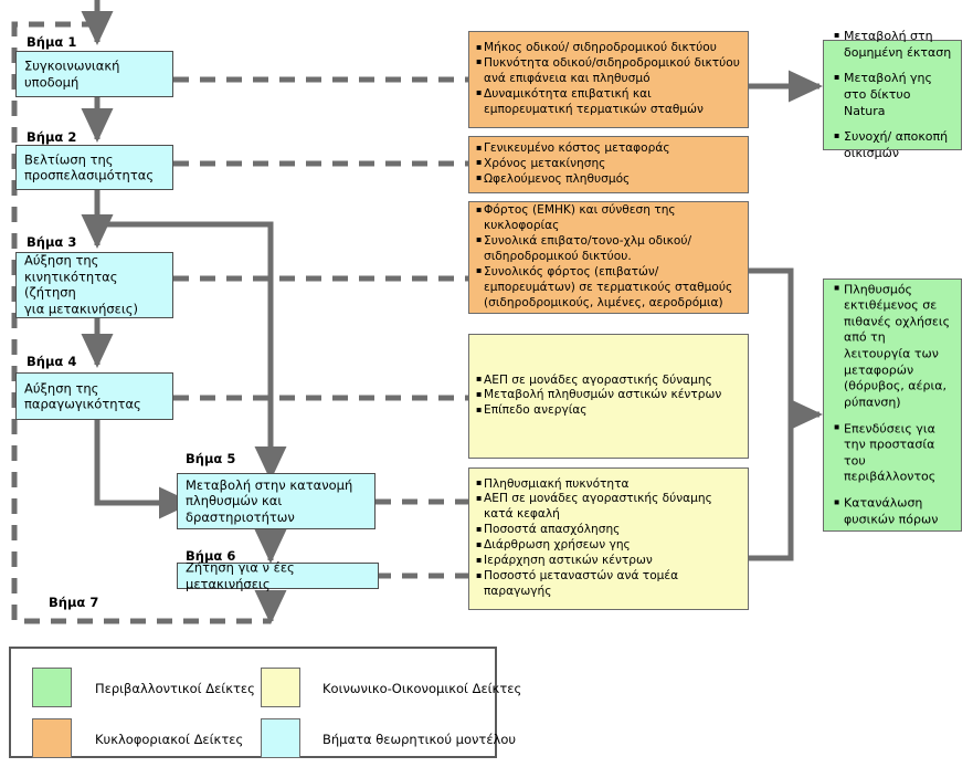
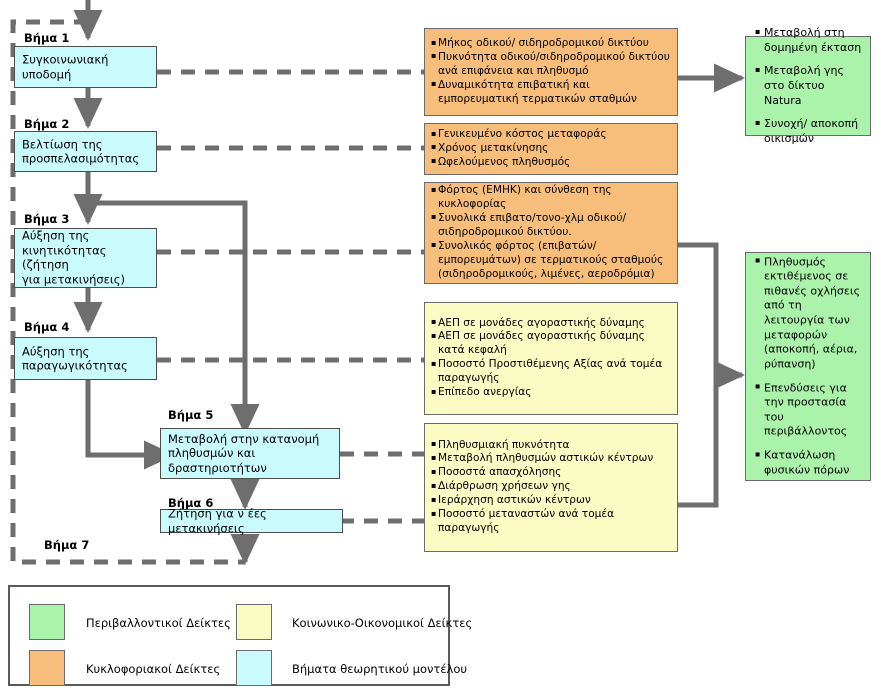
  Βήμα 1
  Βήμα 2
  Βήμα 3
  Βήμα 4
  Βήμα 5
  Βήμα 6
  Βήμα 7
  Συγκοινωνιακή
  υποδομή
  Βελτίωση της
  προσπελασιμότητας
  Αύξηση της
  κινητικότητας (ζήτηση
  για μετακινήσεις)
  Αύξηση της
  παραγωγικότητας
  Μεταβολή στην κατανομή
  πληθυσμών και
  δραστηριοτήτων
  Ζήτηση για ν έες μετακινήσεις
  Μήκος οδικού/ σιδηροδρομικού δικτύου
  Πυκνότητα οδικού/σιδηροδρομικού δικτύου ανά επιφάνεια και πληθυσμό
  Δυναμικότητα επιβατική και εμπορευματική τερματικών σταθμών
  Γενικευμένο κόστος μεταφοράς
  Χρόνος μετακίνησης
  Ωφελούμενος πληθυσμός
  Φόρτος (ΕΜΗΚ) και σύνθεση της κυκλοφορίας
  Συνολικά επιβατο/τονο-χλμ οδικού/σιδηροδρομικού δικτύου.
  Συνολικός φόρτος (επιβατών/εμπορευμάτων) σε τερματικούς σταθμούς (σιδηροδρομικούς, λιμένες, αεροδρόμια)
  ΑΕΠ σε μονάδες αγοραστικής δύναμης
- Μεταβολή πληθυσμών αστικών κέντρων
+ ΑΕΠ σε μονάδες αγοραστικής δύναμης κατά κεφαλή
+ Ποσοστό Προστιθέμενης Αξίας ανά τομέα παραγωγής
  Επίπεδο ανεργίας
  Πληθυσμιακή πυκνότητα
- ΑΕΠ σε μονάδες αγοραστικής δύναμης κατά κεφαλή
+ Μεταβολή πληθυσμών αστικών κέντρων
  Ποσοστά απασχόλησης
  Διάρθρωση χρήσεων γης
  Ιεράρχηση αστικών κέντρων
  Ποσοστό μεταναστών ανά τομέα παραγωγής
  Μεταβολή στη δομημένη έκταση
  Μεταβολή γης στο δίκτυο Natura
  Συνοχή/ αποκοπή οικισμών
- Πληθυσμός εκτιθέμενος σε πιθανές οχλήσεις από τη λειτουργία των μεταφορών (θόρυβος, αέρια, ρύπανση)
+ Πληθυσμός εκτιθέμενος σε πιθανές οχλήσεις από τη λειτουργία των μεταφορών (αποκοπή, αέρια, ρύπανση)
  Επενδύσεις για την προστασία του περιβάλλοντος
  Κατανάλωση φυσικών πόρων
  Περιβαλλοντικοί Δείκτες
  Κοινωνικο-Οικονομικοί Δείκτες
  Κυκλοφοριακοί Δείκτες
  Βήματα θεωρητικού μοντέλου
